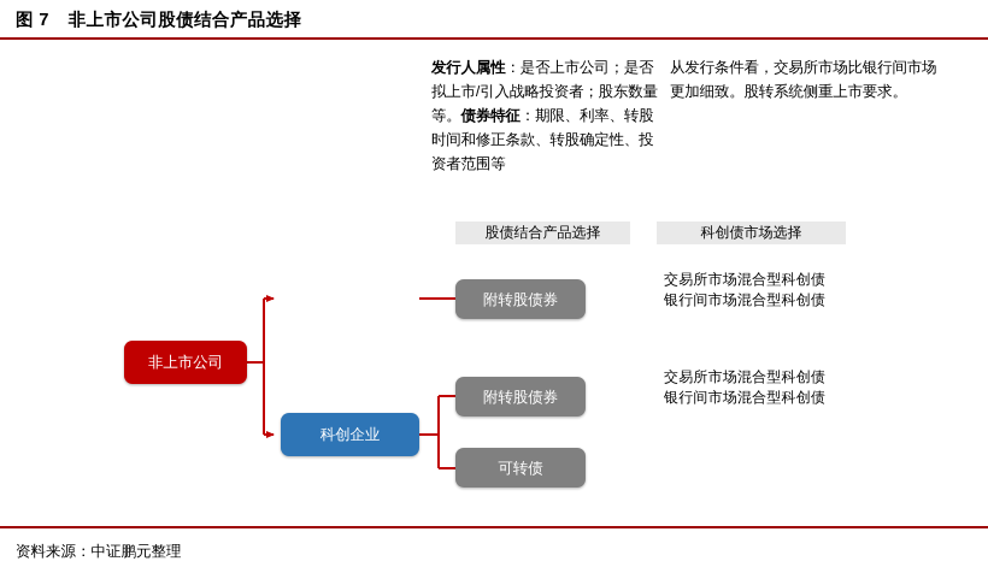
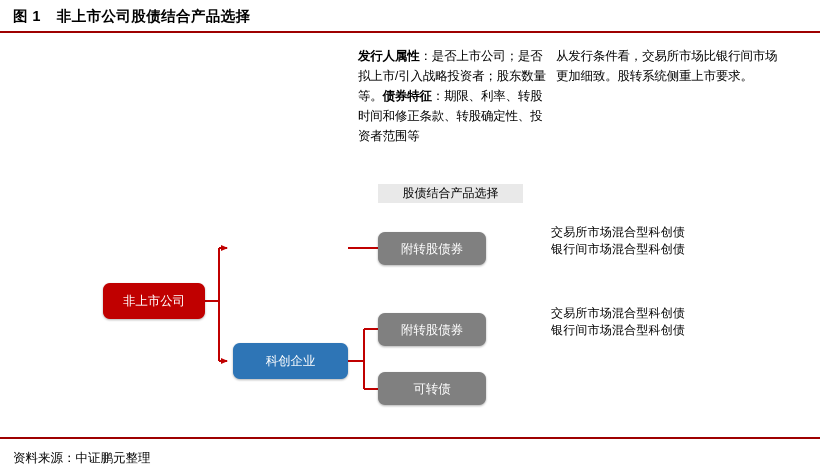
- 图 7 非上市公司股债结合产品选择
+ 图 1 非上市公司股债结合产品选择
  发行人属性：是否上市公司；是否拟上市/引入战略投资者；股东数量等。债券特征：期限、利率、转股时间和修正条款、转股确定性、投资者范围等
  从发行条件看，交易所市场比银行间市场更加细致。股转系统侧重上市要求。
  股债结合产品选择
- 科创债市场选择
  非上市公司
  科创企业
  附转股债券
  附转股债券
  可转债
  交易所市场混合型科创债
  银行间市场混合型科创债
  交易所市场混合型科创债
  银行间市场混合型科创债
  资料来源：中证鹏元整理
